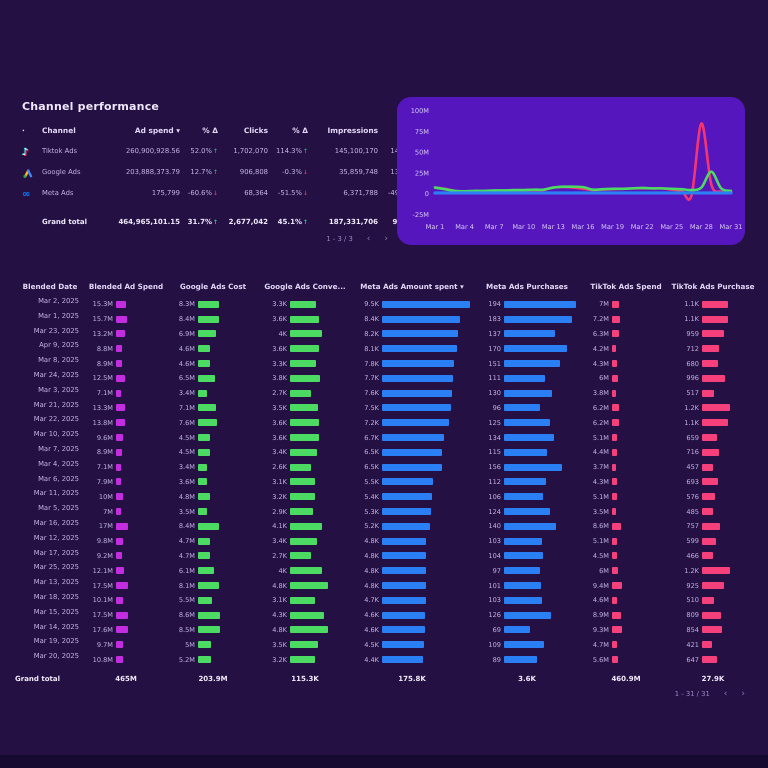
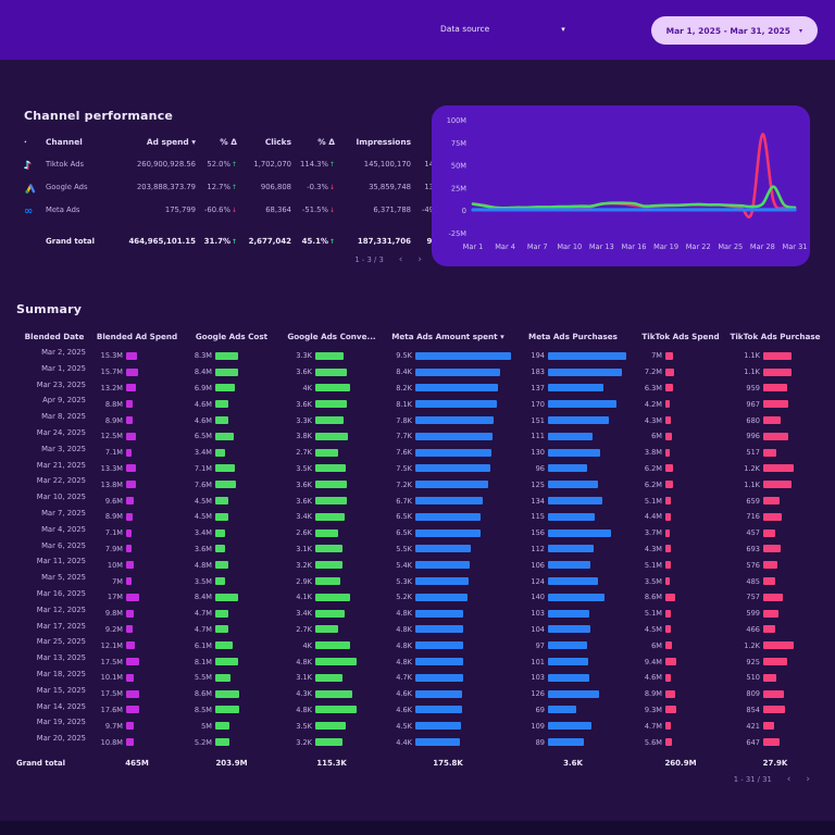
+ Data source
+ ▾
+ Mar 1, 2025 - Mar 31, 2025
  Channel performance
  ·
  Channel
  Ad spend ▾
  % Δ
  Clicks
  % Δ
  Impressions
  ♪
  Tiktok Ads
  260,900,928.56
  52.0%
  1,702,070
  114.3%
  145,100,170
  Google Ads
  203,888,373.79
  12.7%
  906,808
  -0.3%
  35,859,748
  ∞
  Meta Ads
  175,799
  -60.6%
  68,364
  -51.5%
  6,371,788
  Grand total
  464,965,101.15
  31.7%
  2,677,042
  45.1%
  187,331,706
  1 - 3 / 3
  ‹
  ›
  100M
  75M
  50M
  25M
  0
  -25M
  Mar 1
  Mar 4
  Mar 7
  Mar 10
  Mar 13
  Mar 16
  Mar 19
  Mar 22
  Mar 25
  Mar 28
  Mar 31
+ Summary
  Blended Date
  Blended Ad Spend
  Google Ads Cost
  Google Ads Conve...
  Meta Ads Amount spent ▾
  Meta Ads Purchases
  TikTok Ads Spend
  TikTok Ads Purchase
  Mar 2, 2025
  15.3M
  8.3M
  3.3K
  9.5K
  194
  7M
  1.1K
  Mar 1, 2025
  15.7M
  8.4M
  3.6K
  8.4K
  183
  7.2M
  1.1K
  Mar 23, 2025
  13.2M
  6.9M
  4K
  8.2K
  137
  6.3M
  959
  Apr 9, 2025
  8.8M
  4.6M
  3.6K
  8.1K
  170
  4.2M
- 712
+ 967
  Mar 8, 2025
  8.9M
  4.6M
  3.3K
  7.8K
  151
  4.3M
  680
  Mar 24, 2025
  12.5M
  6.5M
  3.8K
  7.7K
  111
  6M
  996
  Mar 3, 2025
  7.1M
  3.4M
  2.7K
  7.6K
  130
  3.8M
  517
  Mar 21, 2025
  13.3M
  7.1M
  3.5K
  7.5K
  96
  6.2M
  1.2K
  Mar 22, 2025
  13.8M
  7.6M
  3.6K
  7.2K
  125
  6.2M
  1.1K
  Mar 10, 2025
  9.6M
  4.5M
  3.6K
  6.7K
  134
  5.1M
  659
  Mar 7, 2025
  8.9M
  4.5M
  3.4K
  6.5K
  115
  4.4M
  716
  Mar 4, 2025
  7.1M
  3.4M
  2.6K
  6.5K
  156
  3.7M
  457
  Mar 6, 2025
  7.9M
  3.6M
  3.1K
  5.5K
  112
  4.3M
  693
  Mar 11, 2025
  10M
  4.8M
  3.2K
  5.4K
  106
  5.1M
  576
  Mar 5, 2025
  7M
  3.5M
  2.9K
  5.3K
  124
  3.5M
  485
  Mar 16, 2025
  17M
  8.4M
  4.1K
  5.2K
  140
  8.6M
  757
  Mar 12, 2025
  9.8M
  4.7M
  3.4K
  4.8K
  103
  5.1M
  599
  Mar 17, 2025
  9.2M
  4.7M
  2.7K
  4.8K
  104
  4.5M
  466
  Mar 25, 2025
  12.1M
  6.1M
  4K
  4.8K
  97
  6M
  1.2K
  Mar 13, 2025
  17.5M
  8.1M
  4.8K
  4.8K
  101
  9.4M
  925
  Mar 18, 2025
  10.1M
  5.5M
  3.1K
  4.7K
  103
  4.6M
  510
  Mar 15, 2025
  17.5M
  8.6M
  4.3K
  4.6K
  126
  8.9M
  809
  Mar 14, 2025
  17.6M
  8.5M
  4.8K
  4.6K
  69
  9.3M
  854
  Mar 19, 2025
  9.7M
  5M
  3.5K
  4.5K
  109
  4.7M
  421
  Mar 20, 2025
  10.8M
  5.2M
  3.2K
  4.4K
  89
  5.6M
  647
  Grand total
  465M
  203.9M
  115.3K
  175.8K
  3.6K
- 460.9M
+ 260.9M
  27.9K
  1 - 31 / 31
  ‹
  ›
